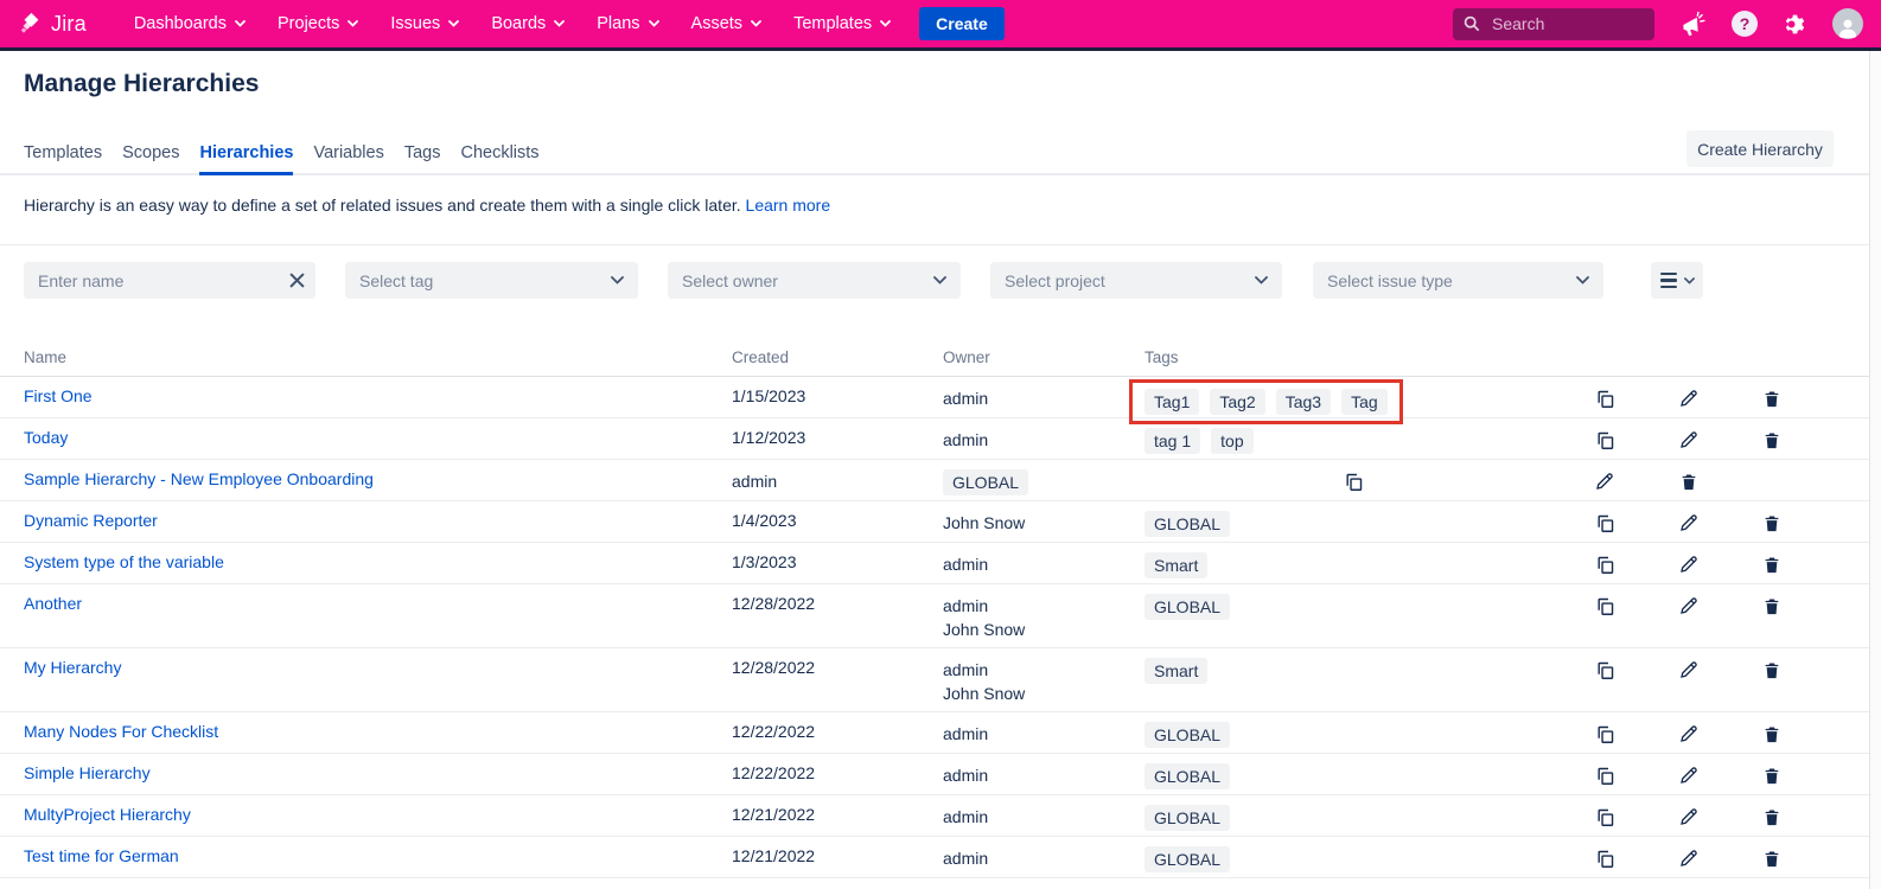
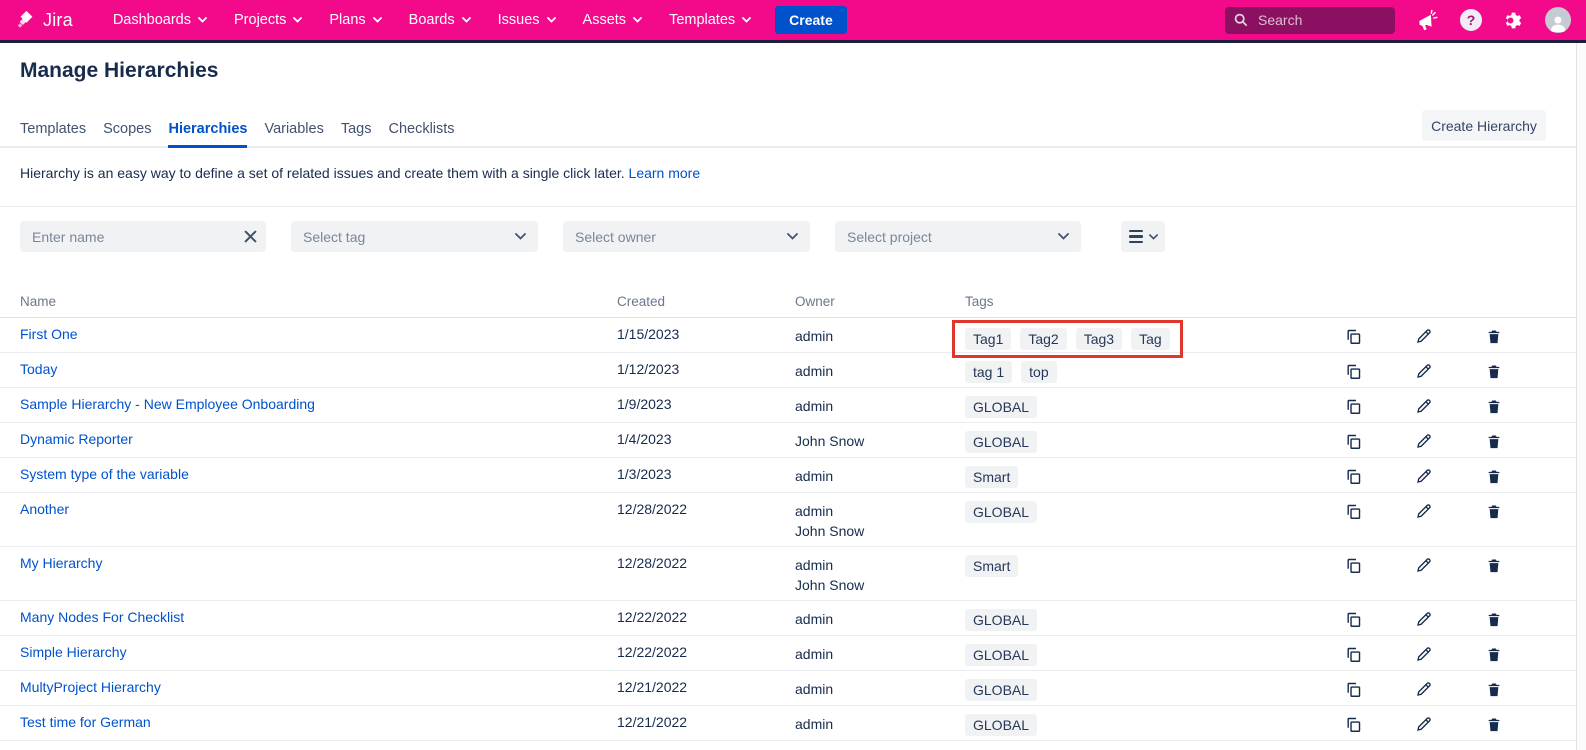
  Jira
  Dashboards
  Projects
- Issues
+ Plans
  Boards
- Plans
+ Issues
  Assets
  Templates
  Create
  Search
  ?
  Manage Hierarchies
  Templates
  Scopes
  Hierarchies
  Variables
  Tags
  Checklists
  Create Hierarchy
  Hierarchy is an easy way to define a set of related issues and create them with a single click later. Learn more
  Enter name
  Select tag
  Select owner
  Select project
- Select issue type
  Name
  Created
  Owner
  Tags
  First One
  1/15/2023
  admin
  Tag1
  Tag2
  Tag3
  Tag
  Today
  1/12/2023
  admin
  tag 1
  top
  Sample Hierarchy - New Employee Onboarding
+ 1/9/2023
  admin
  GLOBAL
  Dynamic Reporter
  1/4/2023
  John Snow
  GLOBAL
  System type of the variable
  1/3/2023
  admin
  Smart
  Another
  12/28/2022
  admin
  John Snow
  GLOBAL
  My Hierarchy
  12/28/2022
  admin
  John Snow
  Smart
  Many Nodes For Checklist
  12/22/2022
  admin
  GLOBAL
  Simple Hierarchy
  12/22/2022
  admin
  GLOBAL
  MultyProject Hierarchy
  12/21/2022
  admin
  GLOBAL
  Test time for German
  12/21/2022
  admin
  GLOBAL
